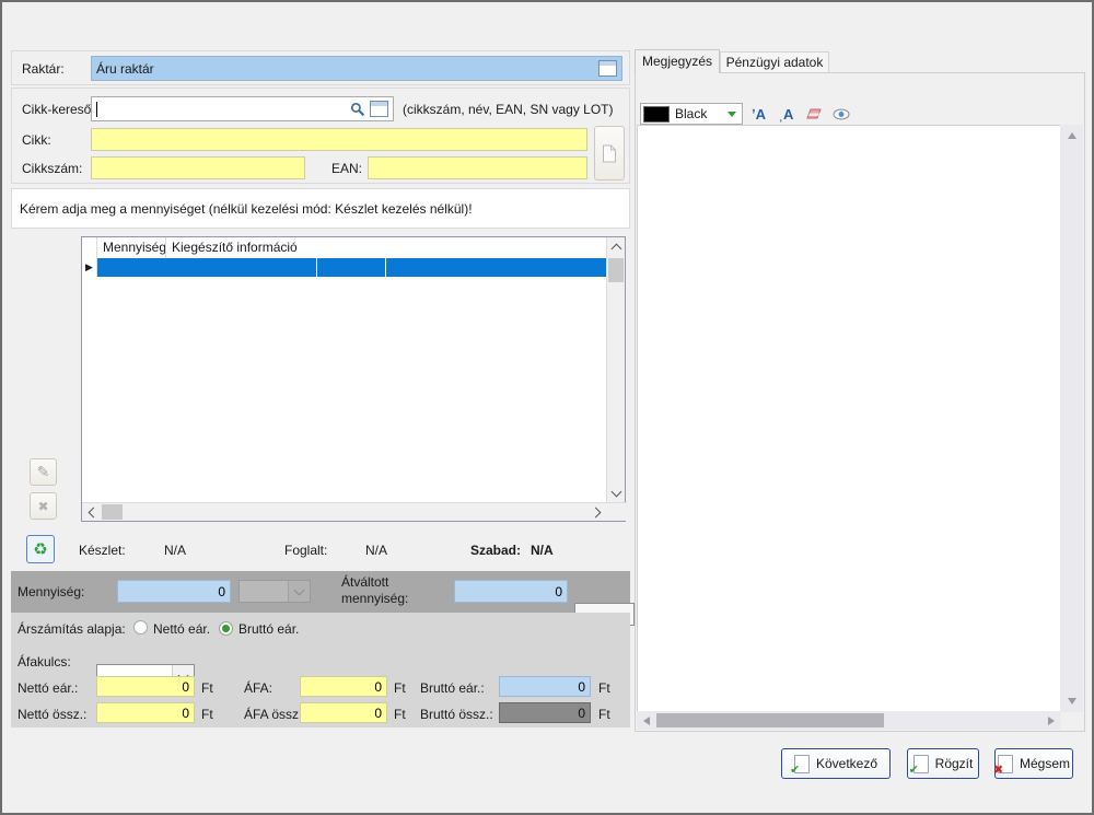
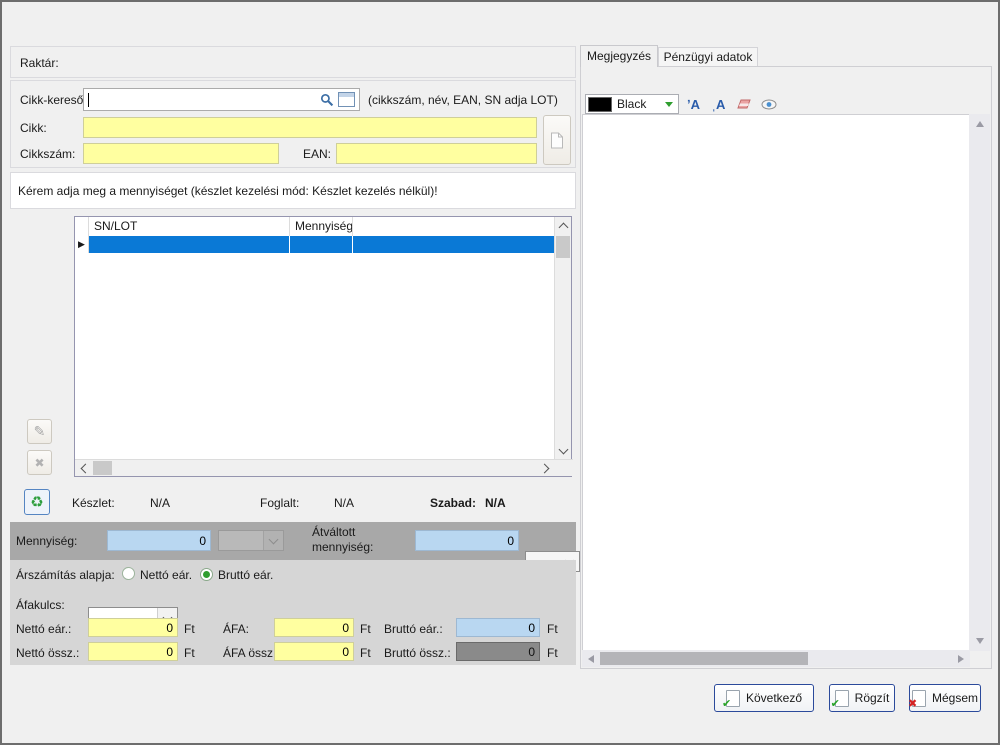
  Raktár:
- Áru raktár
  Cikk-kereső
- (cikkszám, név, EAN, SN vagy LOT)
+ (cikkszám, név, EAN, SN adja LOT)
  Cikk:
  Cikkszám:
  EAN:
- Kérem adja meg a mennyiséget (nélkül kezelési mód: Készlet kezelés nélkül)!
+ Kérem adja meg a mennyiséget (készlet kezelési mód: Készlet kezelés nélkül)!
+ SN/LOT
  Mennyiség
- Kiegészítő információ
  ▶
  ✎
  ✖
  ♻
  Készlet:
  N/A
  Foglalt:
  N/A
  Szabad:
  N/A
  Mennyiség:
  0
  Átváltott
  mennyiség:
  0
  Árszámítás alapja:
  Nettó eár.
  Bruttó eár.
  Áfakulcs:
  Nettó eár.:
  0
  Ft
  ÁFA:
  0
  Ft
  Bruttó eár.:
  0
  Ft
  Nettó össz.:
  0
  Ft
  ÁFA össz
  0
  Ft
  Bruttó össz.:
  0
  Ft
  Megjegyzés
  Pénzügyi adatok
  Black
  ʼA
  ˌA
  ✔
  Következő
  ✔
  Rögzít
  ✖
  Mégsem
